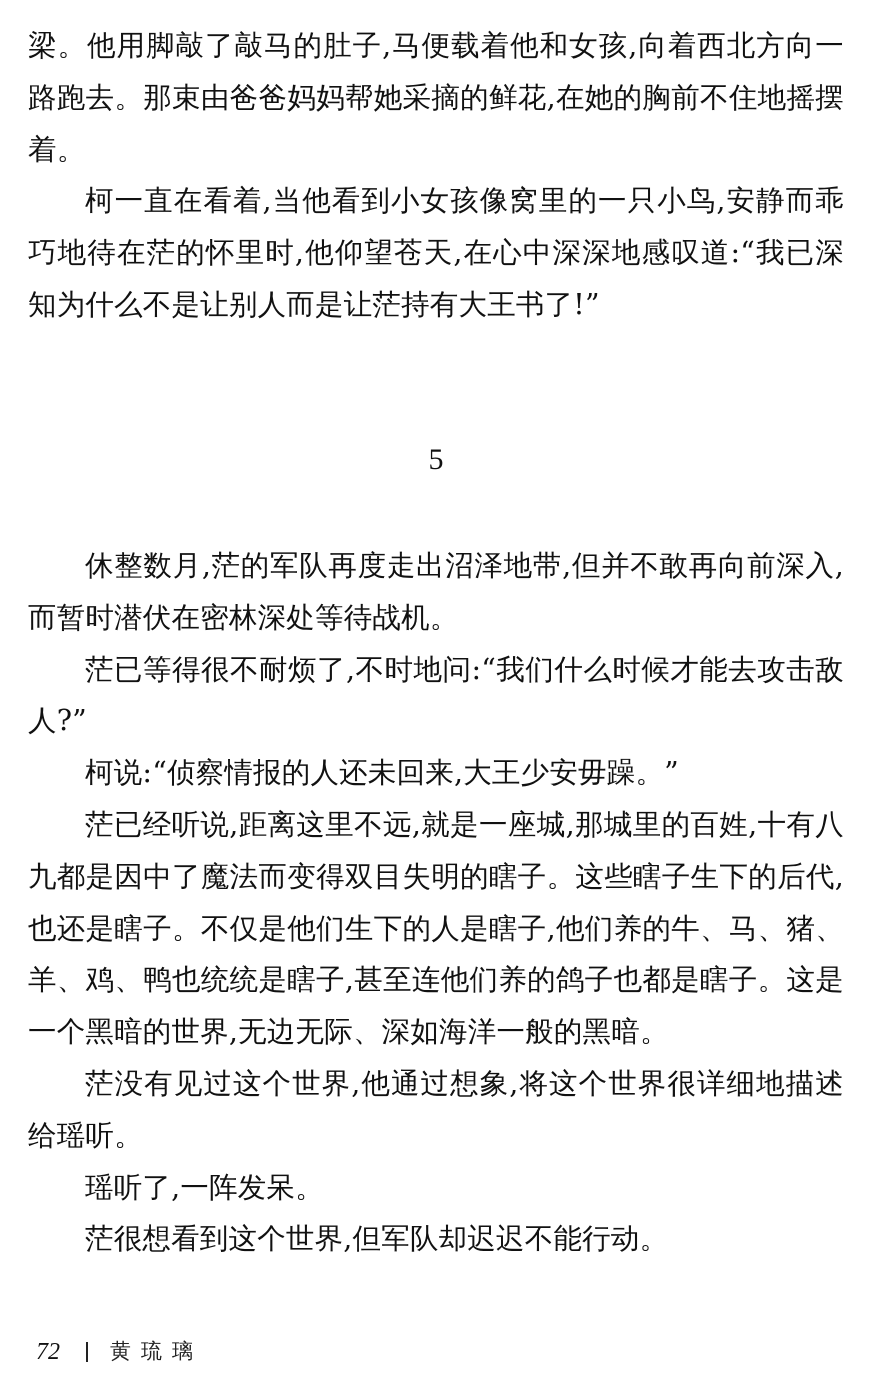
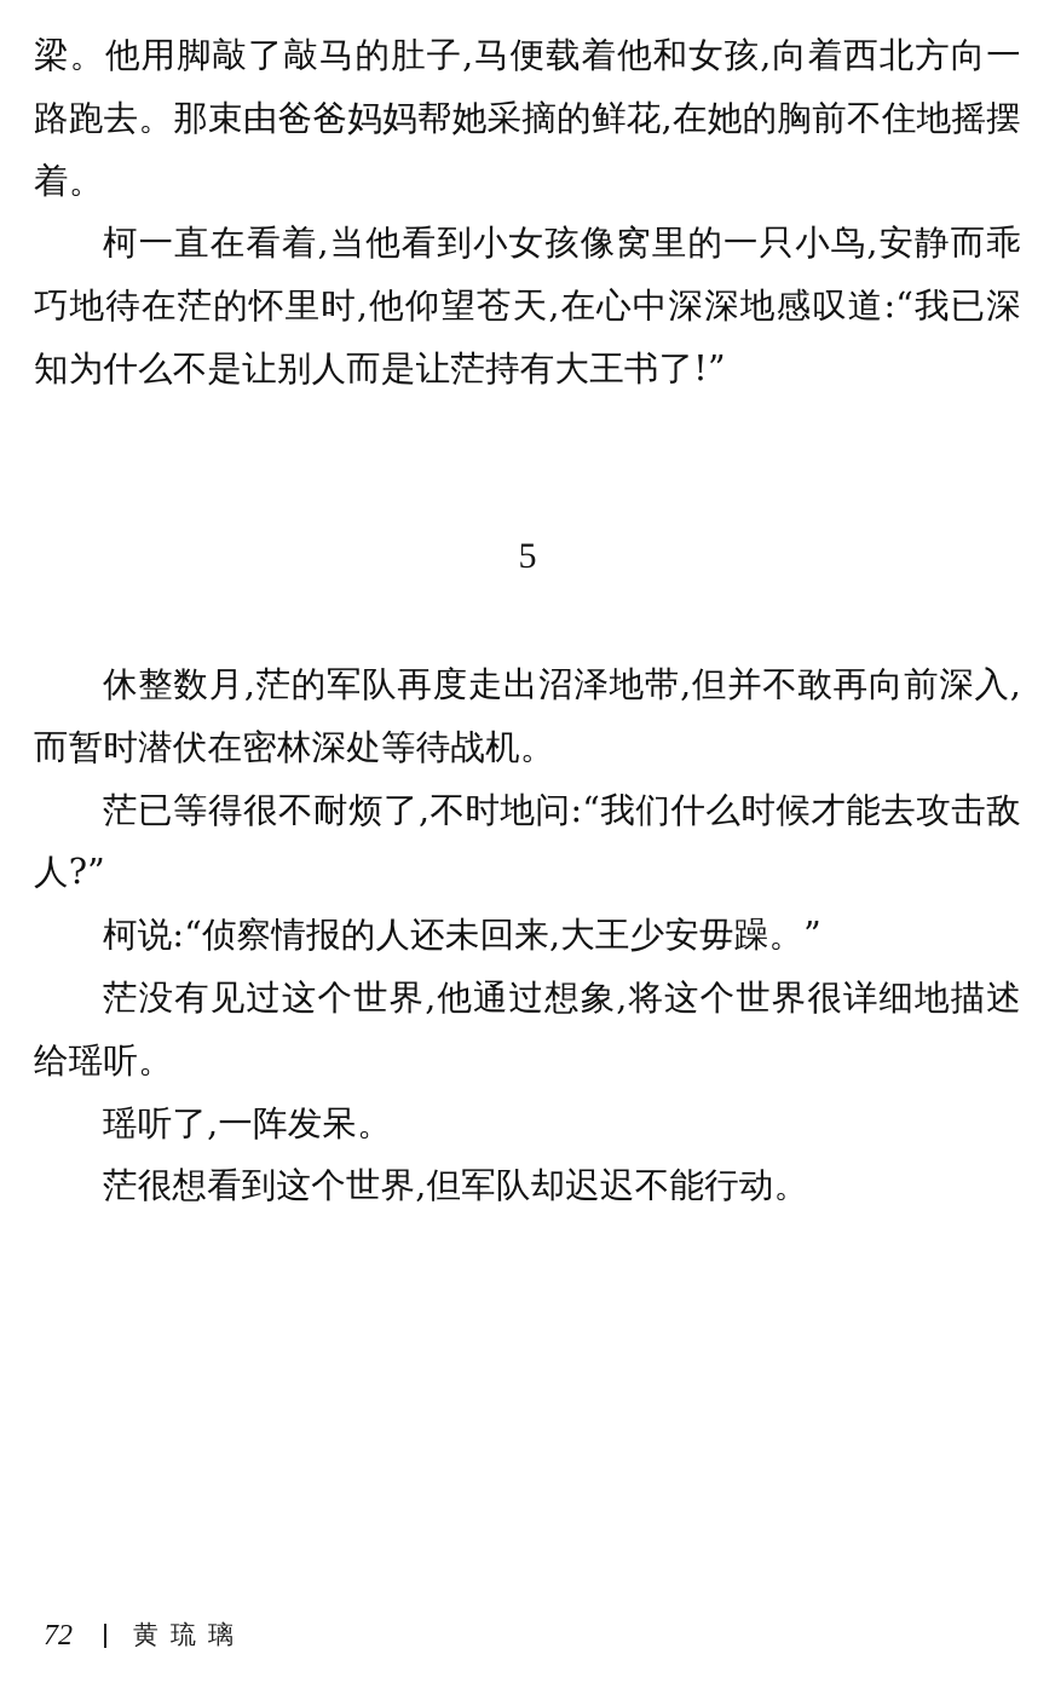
  梁。他用脚敲了敲马的肚子,马便载着他和女孩,向着西北方向一路跑去。那束由爸爸妈妈帮她采摘的鲜花,在她的胸前不住地摇摆着。
  柯一直在看着,当他看到小女孩像窝里的一只小鸟,安静而乖巧地待在茫的怀里时,他仰望苍天,在心中深深地感叹道:“我已深知为什么不是让别人而是让茫持有大王书了!”
  5
  休整数月,茫的军队再度走出沼泽地带,但并不敢再向前深入,而暂时潜伏在密林深处等待战机。
  茫已等得很不耐烦了,不时地问:“我们什么时候才能去攻击敌人?”
  柯说:“侦察情报的人还未回来,大王少安毋躁。”
- 茫已经听说,距离这里不远,就是一座城,那城里的百姓,十有八九都是因中了魔法而变得双目失明的瞎子。这些瞎子生下的后代,也还是瞎子。不仅是他们生下的人是瞎子,他们养的牛、马、猪、羊、鸡、鸭也统统是瞎子,甚至连他们养的鸽子也都是瞎子。这是一个黑暗的世界,无边无际、深如海洋一般的黑暗。
  茫没有见过这个世界,他通过想象,将这个世界很详细地描述给瑶听。
  瑶听了,一阵发呆。
  茫很想看到这个世界,但军队却迟迟不能行动。
  72
  黄琉璃
